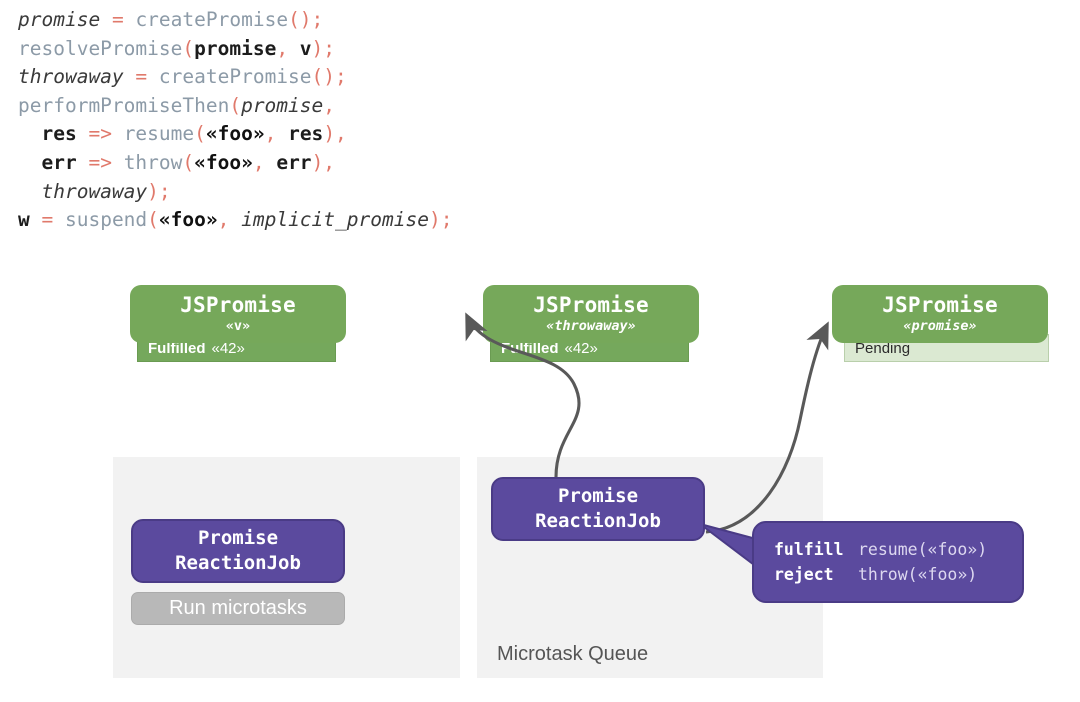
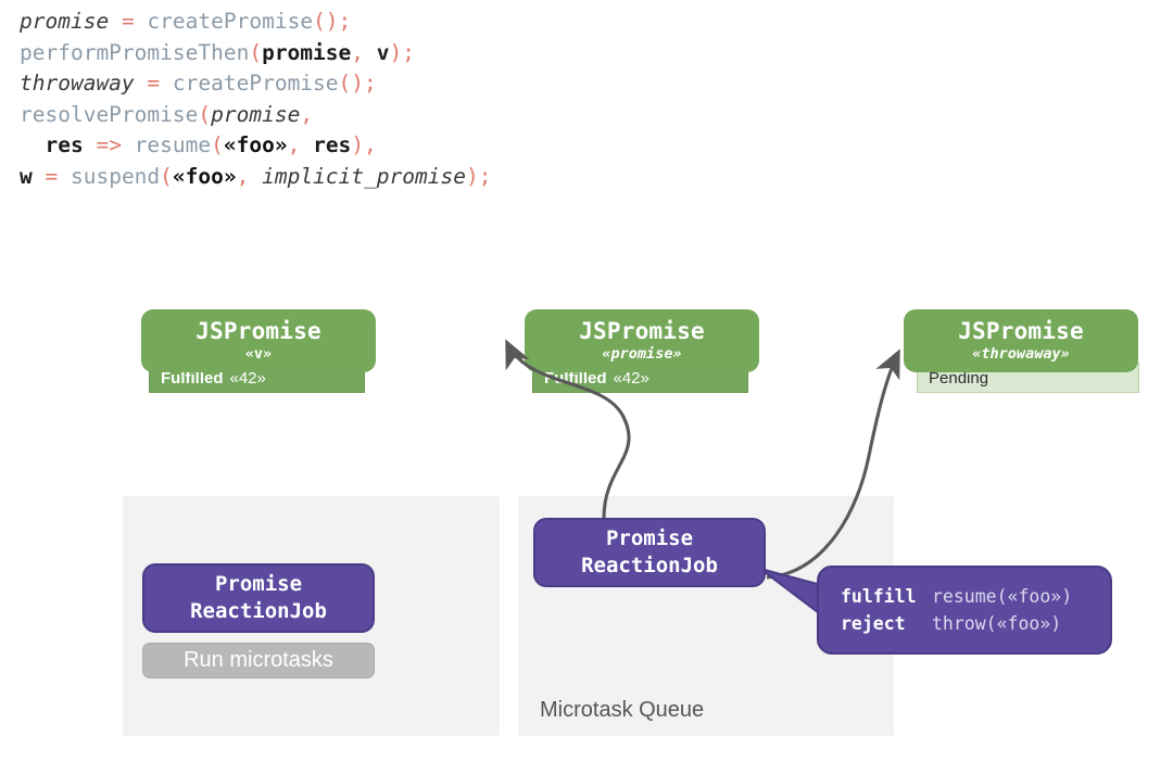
  promise = createPromise();
- resolvePromise(promise, v);
+ performPromiseThen(promise, v);
  throwaway = createPromise();
- performPromiseThen(promise,
+ resolvePromise(promise,
  res => resume(«foo», res),
- err => throw(«foo», err),
- throwaway);
  w = suspend(«foo», implicit_promise);
  Microtask Queue
  Fulfilled
  «42»
  JSPromise
  «v»
  ulfilled
  «42»
  JSPromise
- «throwaway»
+ «promise»
  Pending
  JSPromise
- «promise»
+ «throwaway»
  fulfill resume(«foo»)
  reject throw(«foo»)
  Promise
  ReactionJob
  Run microtasks
  Promise
  ReactionJob
